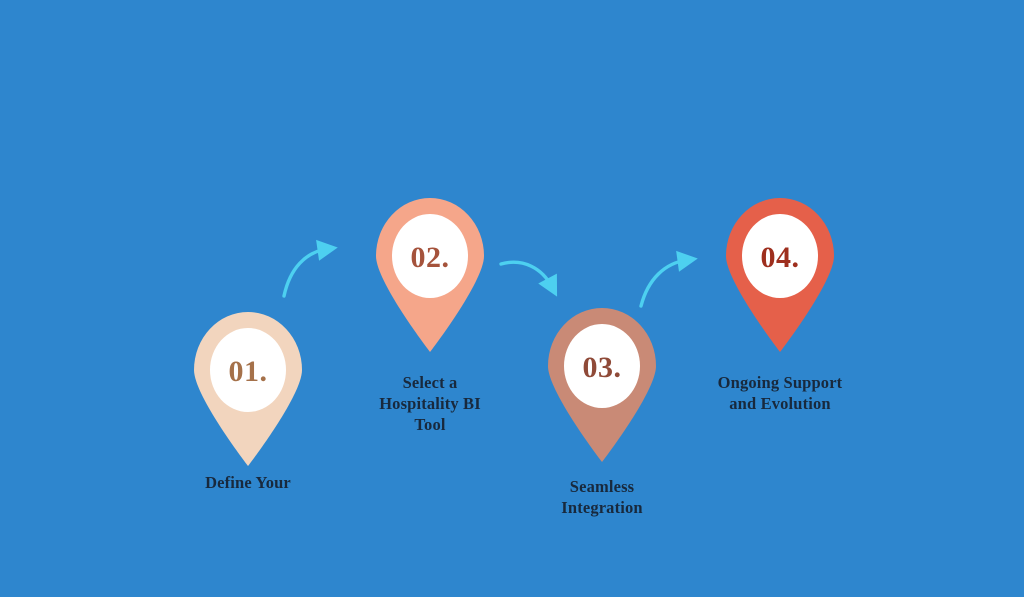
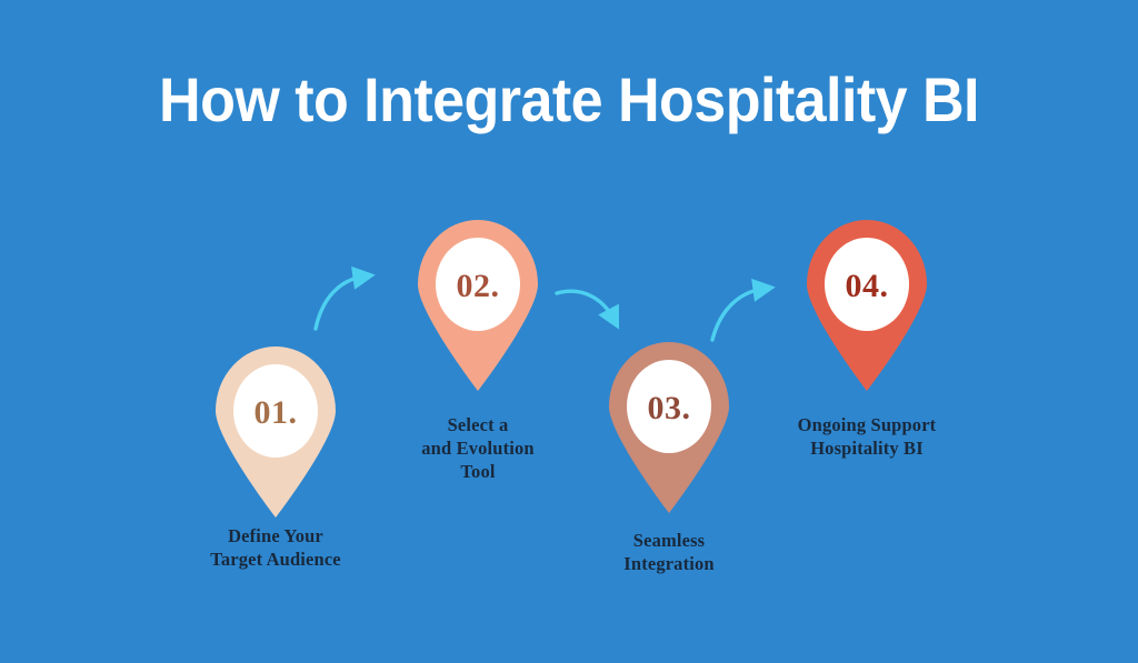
+ How to Integrate Hospitality BI
  01.
  Define Your
+ Target Audience
  02.
  Select a
- Hospitality BI
+ and Evolution
  Tool
  03.
  Seamless
  Integration
  04.
  Ongoing Support
- and Evolution
+ Hospitality BI
